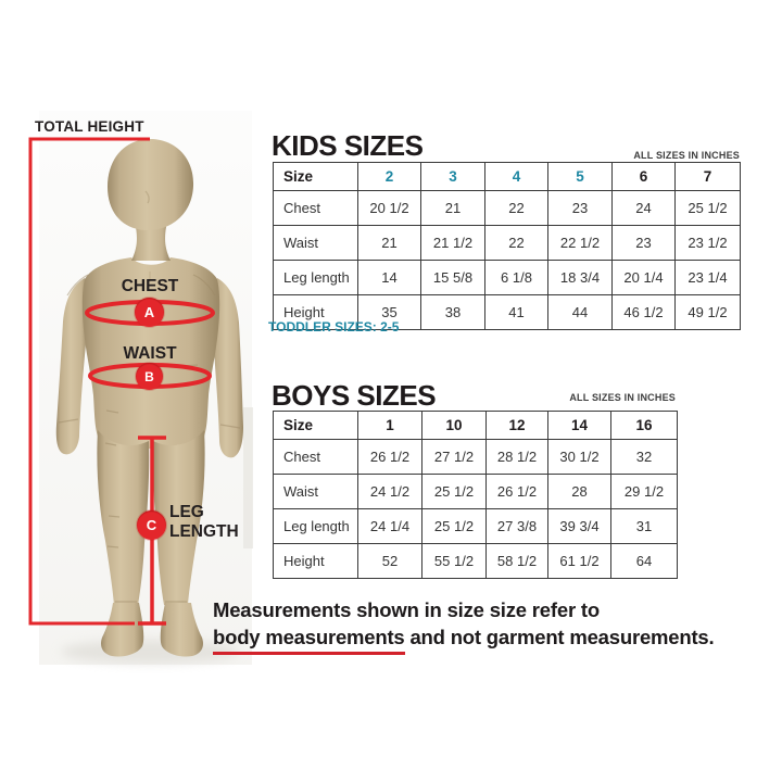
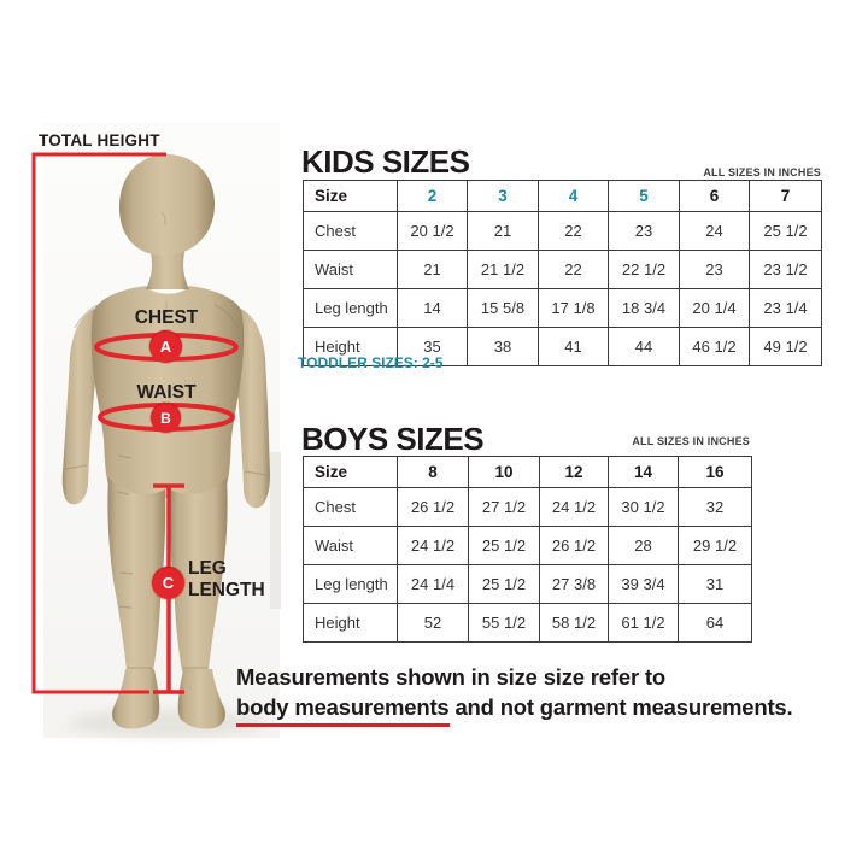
  TOTAL HEIGHT
  CHEST
  WAIST
  LEG
  LENGTH
  A
  B
  C
  KIDS SIZES
  ALL SIZES IN INCHES
  Size	2	3	4	5	6	7
  Chest	20 1/2	21	22	23	24	25 1/2
  Waist	21	21 1/2	22	22 1/2	23	23 1/2
- Leg length	14	15 5/8	6 1/8	18 3/4	20 1/4	23 1/4
+ Leg length	14	15 5/8	17 1/8	18 3/4	20 1/4	23 1/4
  Height	35	38	41	44	46 1/2	49 1/2
  TODDLER SIZES: 2-5
  BOYS SIZES
  ALL SIZES IN INCHES
- Size	1	10	12	14	16
+ Size	8	10	12	14	16
- Chest	26 1/2	27 1/2	28 1/2	30 1/2	32
+ Chest	26 1/2	27 1/2	24 1/2	30 1/2	32
  Waist	24 1/2	25 1/2	26 1/2	28	29 1/2
  Leg length	24 1/4	25 1/2	27 3/8	39 3/4	31
  Height	52	55 1/2	58 1/2	61 1/2	64
  Measurements shown in size size refer to
  body measurements and not garment measurements.
